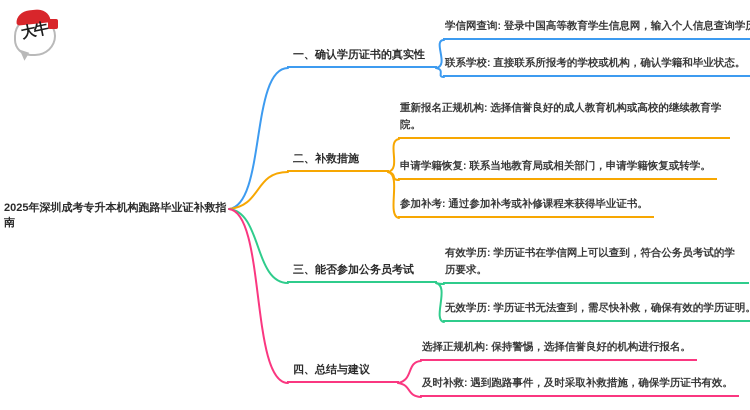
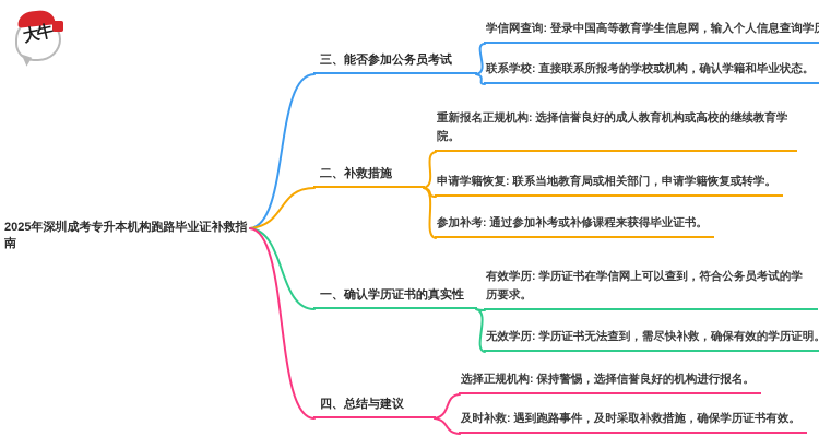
  2025年深圳成考专升本机构跑路毕业证补救指南
- 一、确认学历证书的真实性
+ 三、能否参加公务员考试
  学信网查询: 登录中国高等教育学生信息网，输入个人信息查询学
  联系学校: 直接联系所报考的学校或机构，确认学籍和毕业状态。
  二、补救措施
  重新报名正规机构: 选择信誉良好的成人教育机构或高校的继续教育学院。
  申请学籍恢复: 联系当地教育局或相关部门，申请学籍恢复或转学。
  参加补考: 通过参加补考或补修课程来获得毕业证书。
- 三、能否参加公务员考试
+ 一、确认学历证书的真实性
  有效学历: 学历证书在学信网上可以查到，符合公务员考试的学历要求。
  无效学历: 学历证书无法查到，需尽快补救，确保有效的学历证明
  四、总结与建议
  选择正规机构: 保持警惕，选择信誉良好的机构进行报名。
  及时补救: 遇到跑路事件，及时采取补救措施，确保学历证书有效。
